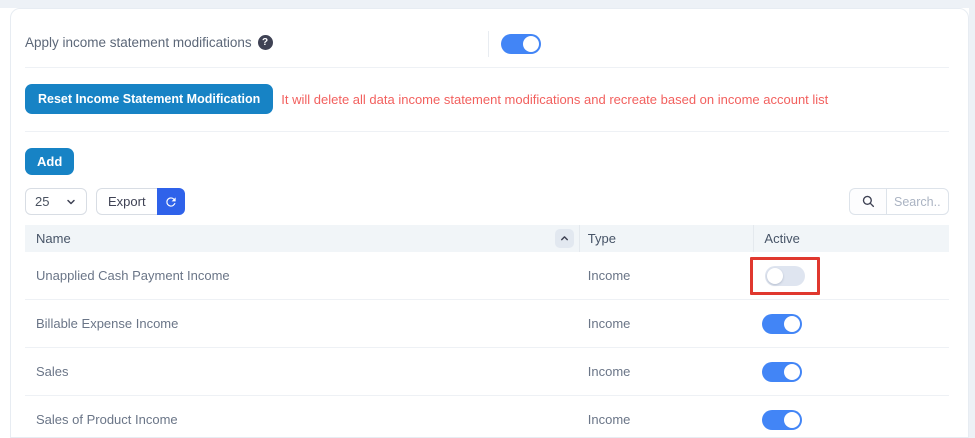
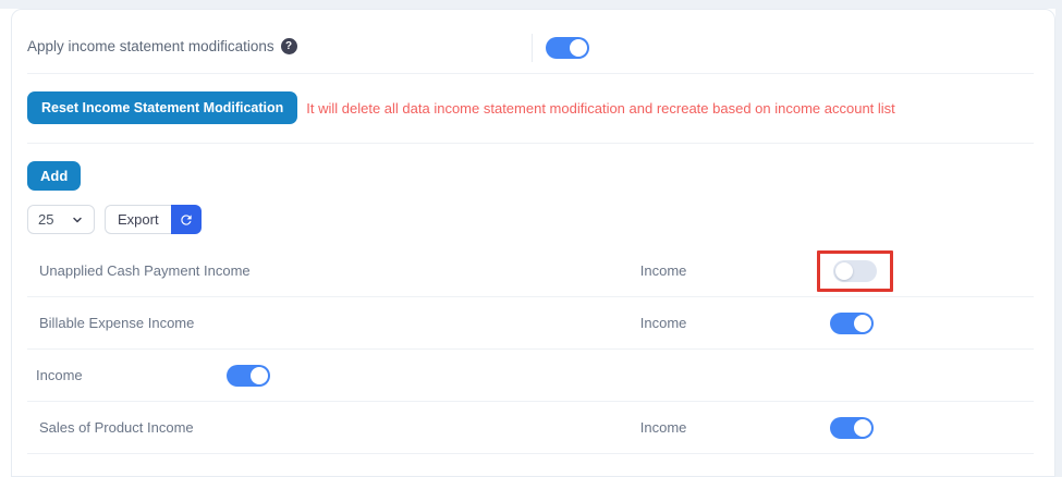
  Apply income statement modifications
  ?
  Reset Income Statement Modification
- It will delete all data income statement modifications and recreate based on income account list
+ It will delete all data income statement modification and recreate based on income account list
  Add
  25
  Export
- Search..
- Name
- Type
- Active
  Unapplied Cash Payment Income
  Income
  Billable Expense Income
  Income
- Sales
  Income
  Sales of Product Income
  Income
